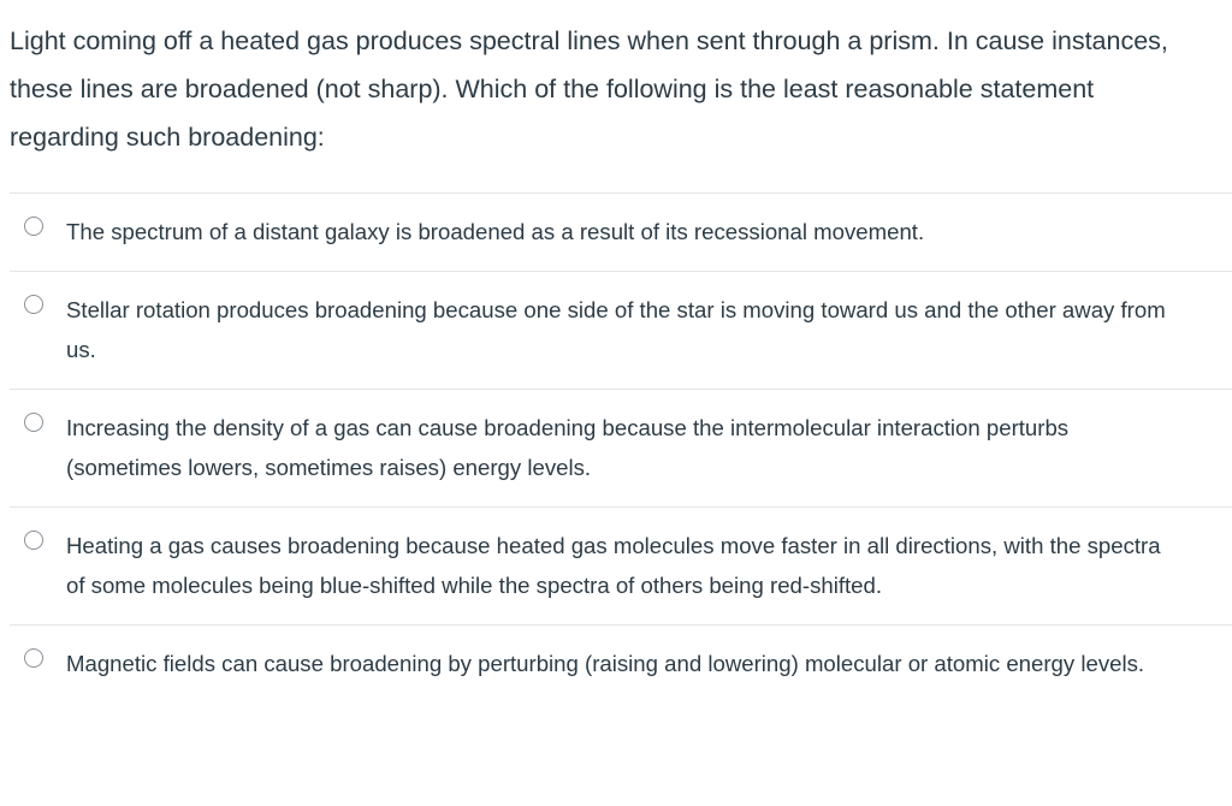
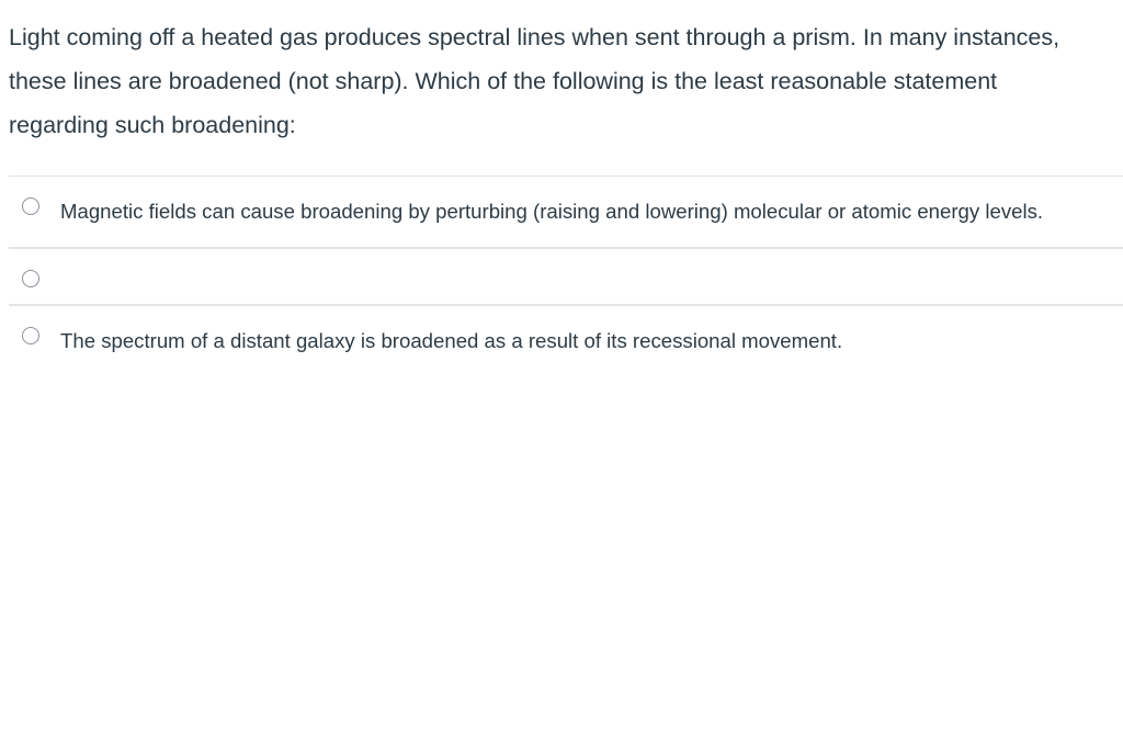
- Light coming off a heated gas produces spectral lines when sent through a prism. In cause instances, these lines are broadened (not sharp). Which of the following is the least reasonable statement regarding such broadening:
+ Light coming off a heated gas produces spectral lines when sent through a prism. In many instances, these lines are broadened (not sharp). Which of the following is the least reasonable statement regarding such broadening:
- The spectrum of a distant galaxy is broadened as a result of its recessional movement.
+ Magnetic fields can cause broadening by perturbing (raising and lowering) molecular or atomic energy levels.
- Stellar rotation produces broadening because one side of the star is moving toward us and the other away from us.
- Increasing the density of a gas can cause broadening because the intermolecular interaction perturbs (sometimes lowers, sometimes raises) energy levels.
- Heating a gas causes broadening because heated gas molecules move faster in all directions, with the spectra of some molecules being blue-shifted while the spectra of others being red-shifted.
- Magnetic fields can cause broadening by perturbing (raising and lowering) molecular or atomic energy levels.
+ The spectrum of a distant galaxy is broadened as a result of its recessional movement.
